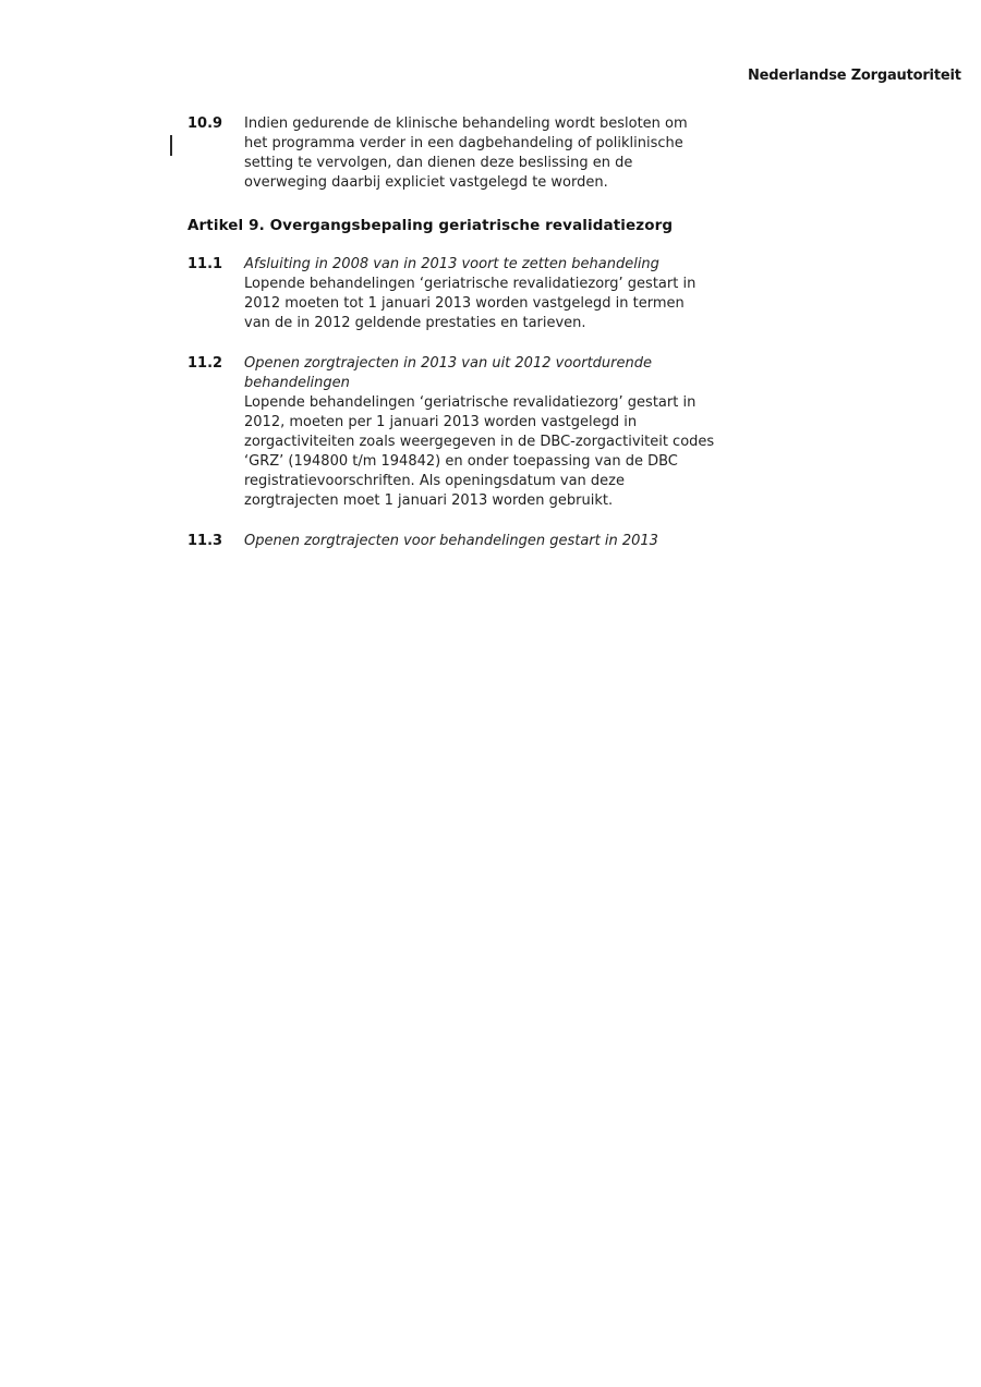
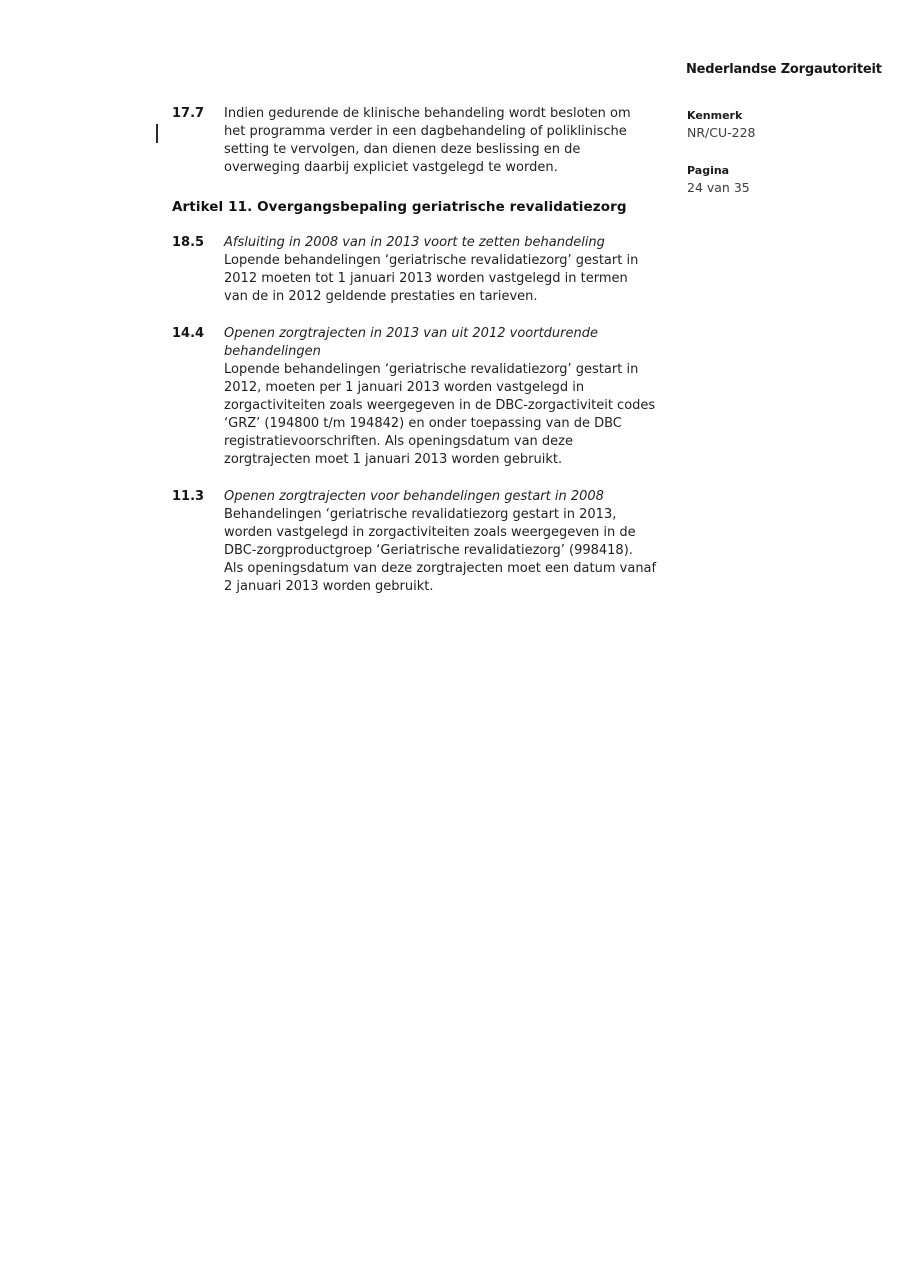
  Nederlandse Zorgautoriteit
- 10.9
+ 17.7
  Indien gedurende de klinische behandeling wordt besloten om
  het programma verder in een dagbehandeling of poliklinische
  setting te vervolgen, dan dienen deze beslissing en de
  overweging daarbij expliciet vastgelegd te worden.
- Artikel 9. Overgangsbepaling geriatrische revalidatiezorg
+ Artikel 11. Overgangsbepaling geriatrische revalidatiezorg
- 11.1
+ 18.5
  Afsluiting in 2008 van in 2013 voort te zetten behandeling
  Lopende behandelingen ‘geriatrische revalidatiezorg’ gestart in
  2012 moeten tot 1 januari 2013 worden vastgelegd in termen
  van de in 2012 geldende prestaties en tarieven.
- 11.2
+ 14.4
  Openen zorgtrajecten in 2013 van uit 2012 voortdurende
  behandelingen
  Lopende behandelingen ‘geriatrische revalidatiezorg’ gestart in
  2012, moeten per 1 januari 2013 worden vastgelegd in
  zorgactiviteiten zoals weergegeven in de DBC-zorgactiviteit codes
  ‘GRZ’ (194800 t/m 194842) en onder toepassing van de DBC
  registratievoorschriften. Als openingsdatum van deze
  zorgtrajecten moet 1 januari 2013 worden gebruikt.
  11.3
- Openen zorgtrajecten voor behandelingen gestart in 2013
+ Openen zorgtrajecten voor behandelingen gestart in 2008
+ Behandelingen ‘geriatrische revalidatiezorg gestart in 2013,
+ worden vastgelegd in zorgactiviteiten zoals weergegeven in de
+ DBC-zorgproductgroep ‘Geriatrische revalidatiezorg’ (998418).
+ Als openingsdatum van deze zorgtrajecten moet een datum vanaf
+ 2 januari 2013 worden gebruikt.
+ Kenmerk
+ NR/CU-228
+ Pagina
+ 24 van 35
